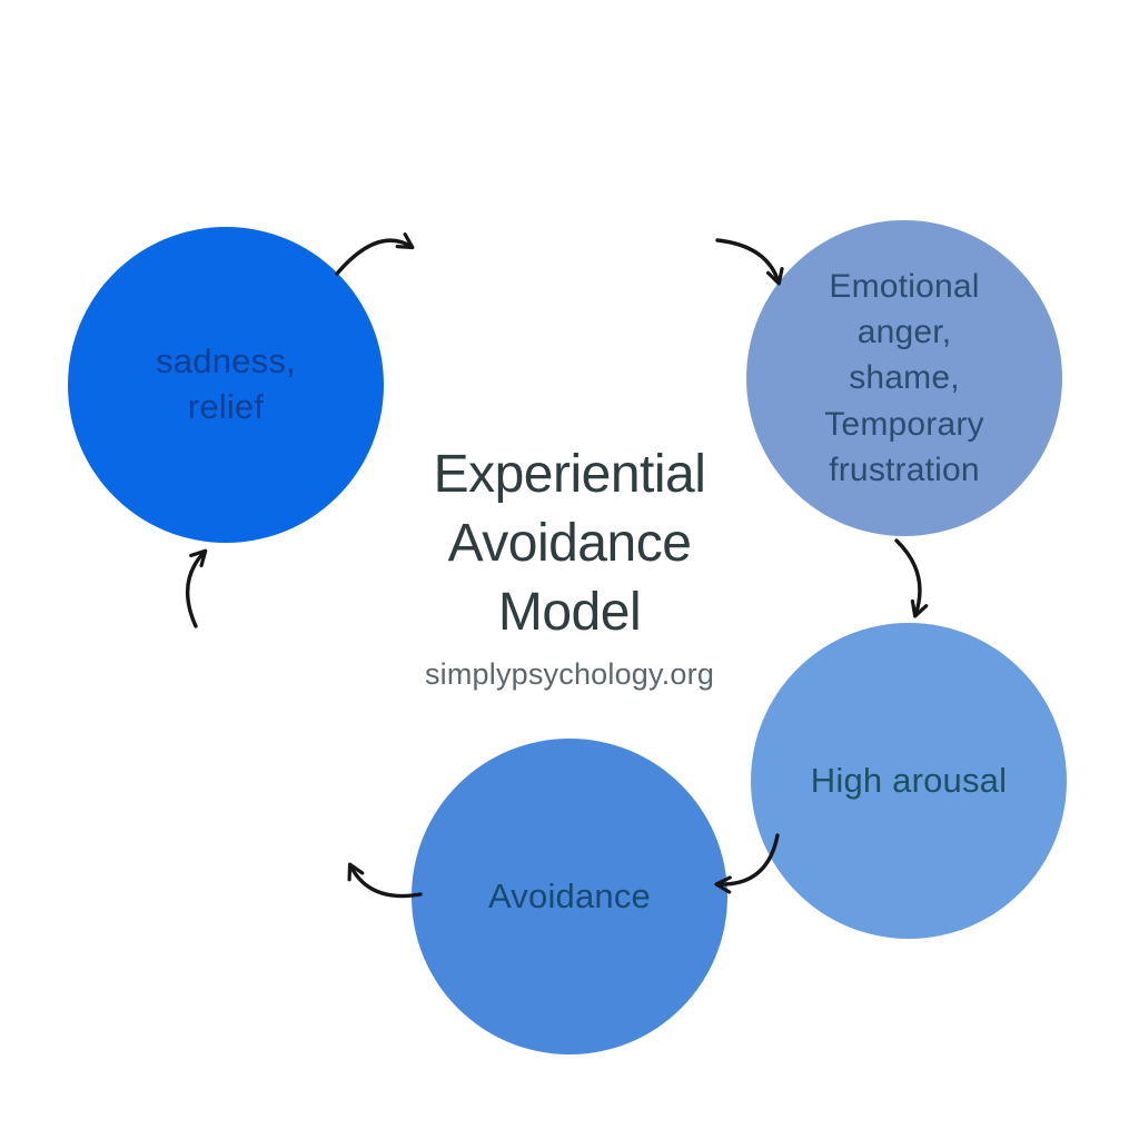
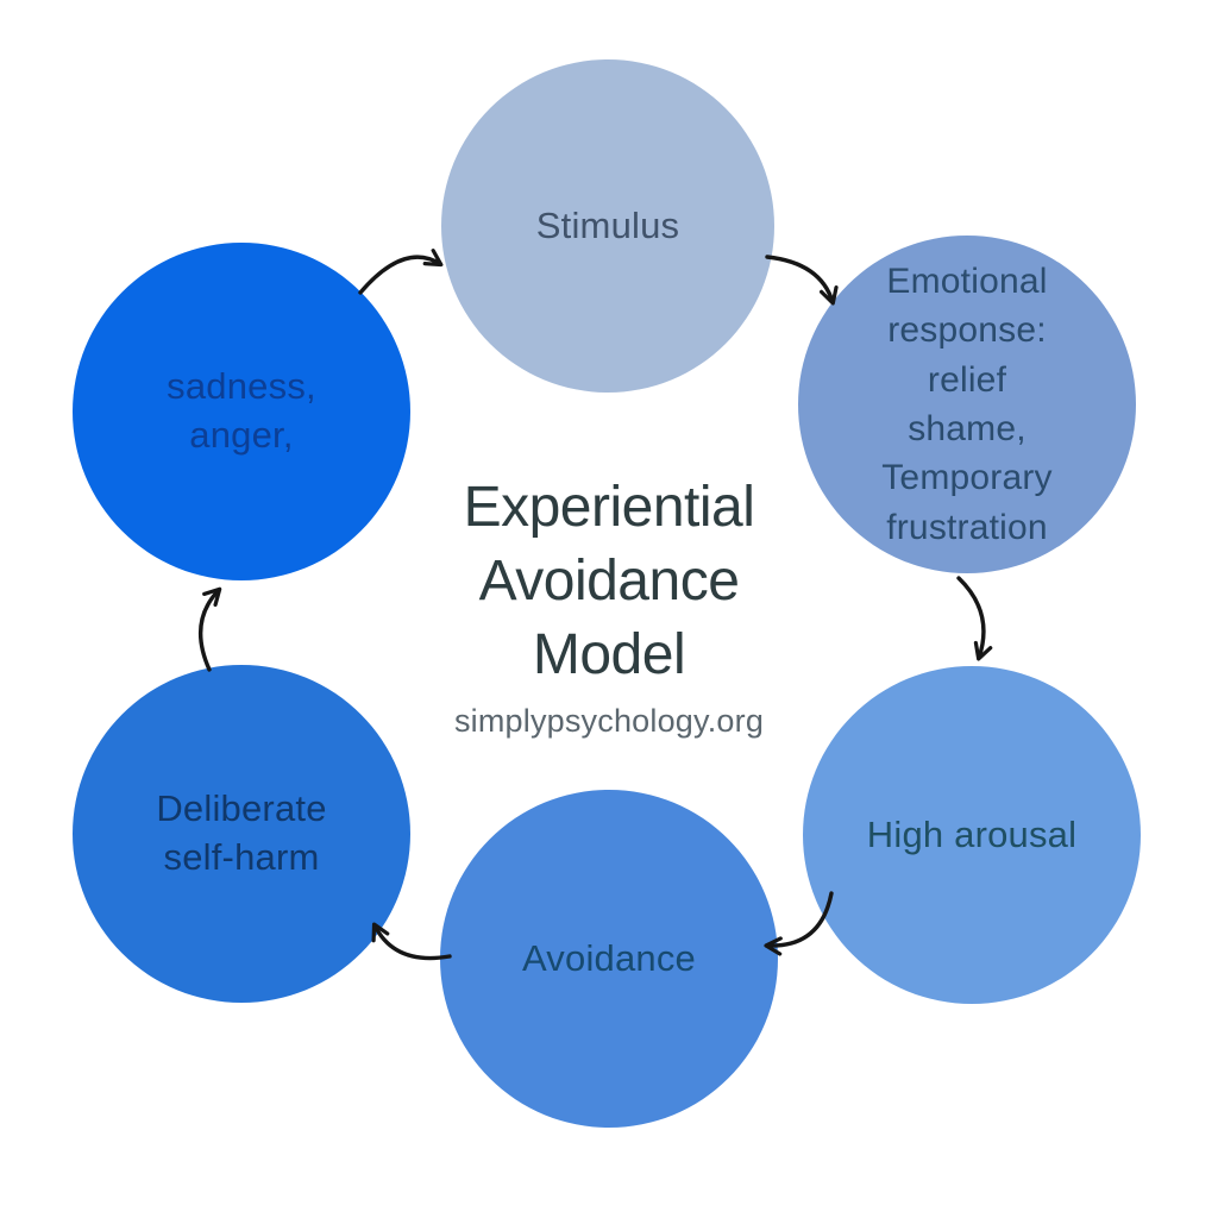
+ Stimulus
  Emotional
+ response:
- anger,
+ relief
  shame,
  Temporary
  frustration
  High arousal
  Avoidance
+ Deliberate
+ self-harm
  sadness,
- relief
+ anger,
  Experiential
  Avoidance
  Model
  simplypsychology.org
